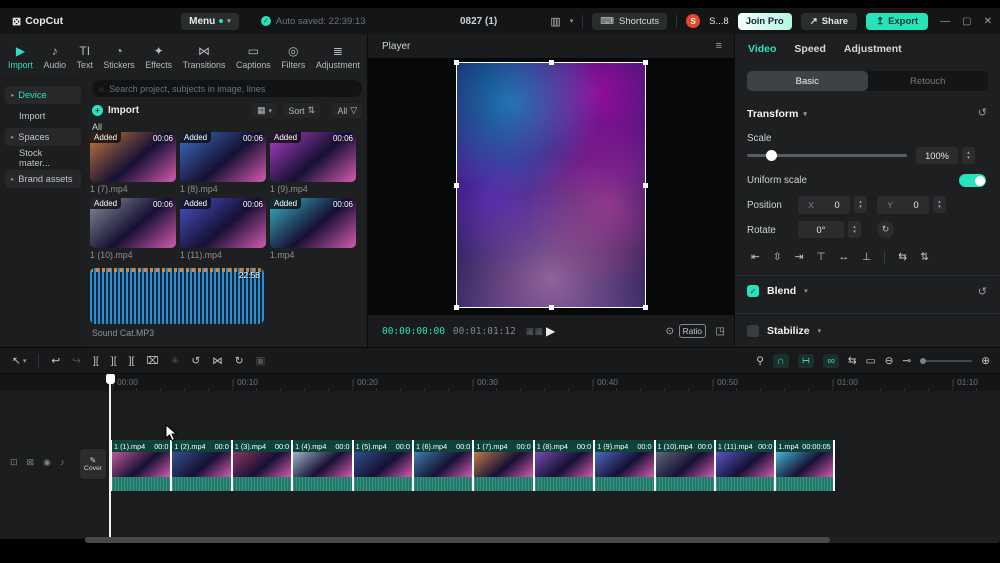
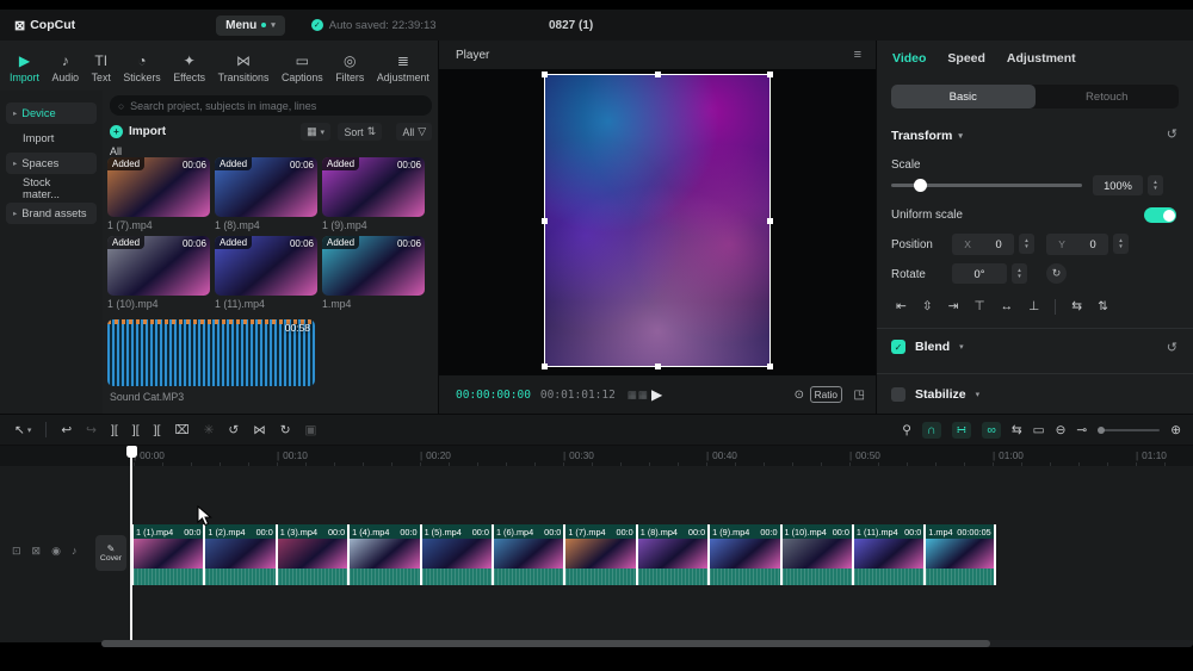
  ⊠
  CopCut
  Menu
  Auto saved: 22:39:13
  0827 (1)
- ▥
- ⌨
- Shortcuts
- S
- S...8
- Join Pro
- ↗
- Share
- ↥
- Export
- —
- ▢
- ✕
  ▶
  Import
  ♪
  Audio
  TI
  Text
  ◔
  Stickers
  ✦
  Effects
  ⋈
  Transitions
  ▭
  Captions
  ◎
  Filters
  ≣
  Adjustment
  Device
  Import
  Spaces
  Stock mater...
  Brand assets
  ○
  Search project, subjects in image, lines
  +
  Import
  ▦
  Sort
  ⇅
  All
  ▽
  All
  Added
  00:06
  1 (7).mp4
  Added
  00:06
  1 (8).mp4
  Added
  00:06
  1 (9).mp4
  Added
  00:06
  1 (10).mp4
  Added
  00:06
  1 (11).mp4
  Added
  00:06
  1.mp4
- 22:58
+ 00:58
  Sound Cat.MP3
  Player
  ≡
  00:00:00:00
  00:01:01:12
  ▦▦
  ▶
  ⊙
  Ratio
  ◳
  Video
  Speed
  Adjustment
  Basic
  Retouch
  Transform
  ↺
  Scale
  100%
  Uniform scale
  Position
  X
  0
  Y
  0
  Rotate
  0°
  ↻
  ⇤
  ⇳
  ⇥
  ⊤
  ↔
  ⊥
  ⇆
  ⇅
  ✓
  Blend
  ↺
  Stabilize
  ↖
  ↩
  ↪
  ][
  ][
  ][
  ⌧
  ✳
  ↺
  ⋈
  ↻
  ▣
  ⚲
  ∩
  ∺
  ∞
  ⇆
  ▭
  ⊖
  ⊸
  ⊕
  00:00
  |
  00:10
  |
  00:20
  |
  00:30
  |
  00:40
  |
  00:50
  |
  01:00
  |
  01:10
  ⊡
  ⊠
  ◉
  ♪
  ✎
  1 (1).mp4
  00:0
  1 (2).mp4
  00:0
  1 (3).mp4
  00:0
  1 (4).mp4
  00:0
  1 (5).mp4
  00:0
  1 (6).mp4
  00:0
  1 (7).mp4
  00:0
  1 (8).mp4
  00:0
  1 (9).mp4
  00:0
  1 (10).mp4
  00:0
  1 (11).mp4
  00:0
  1.mp4
  00:00:05
